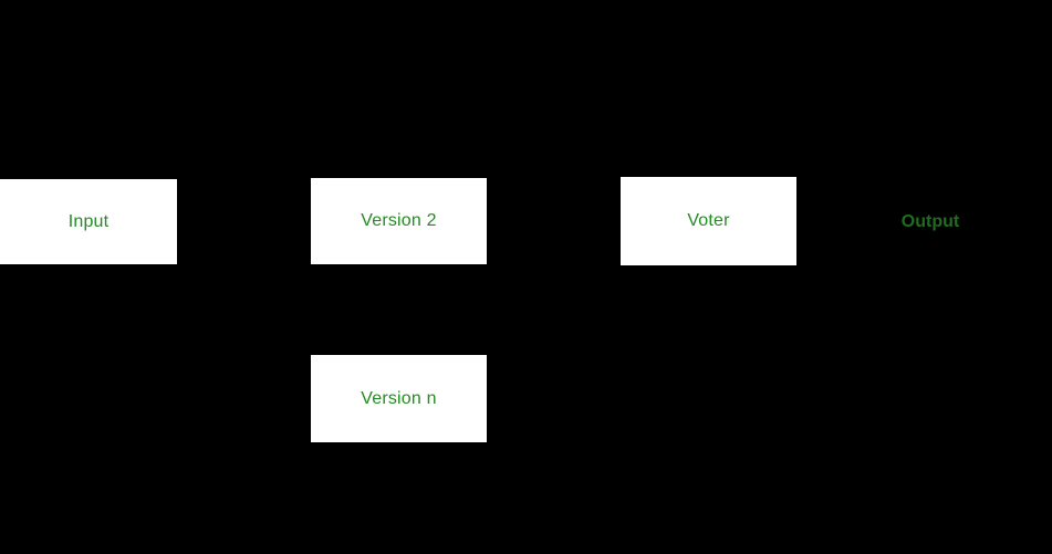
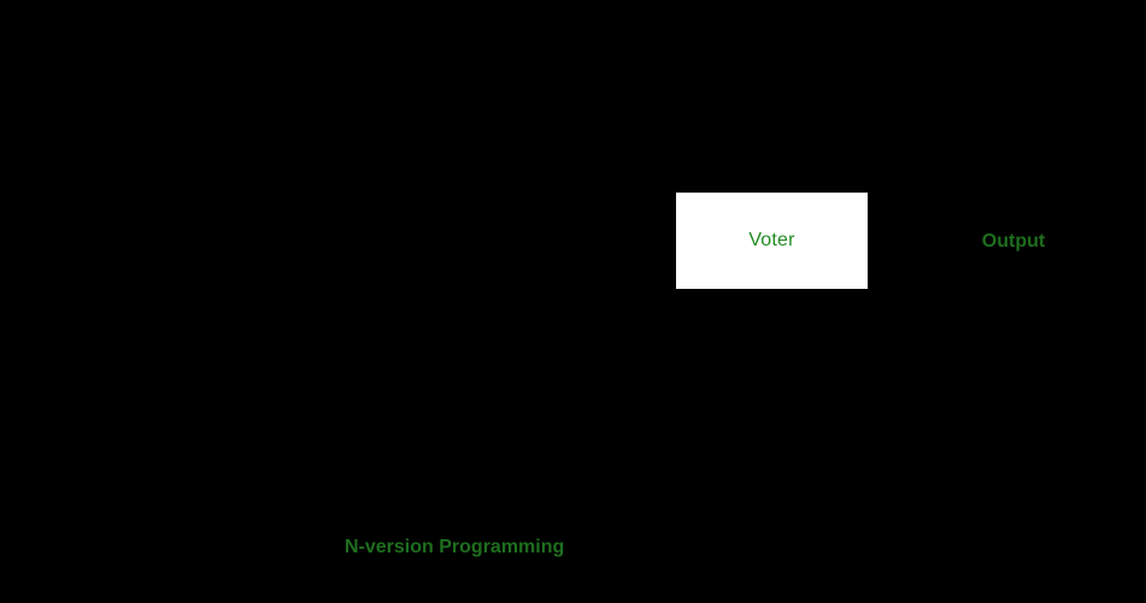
- Input
- Version 2
- Version n
  Voter
  Output
+ N-version Programming
